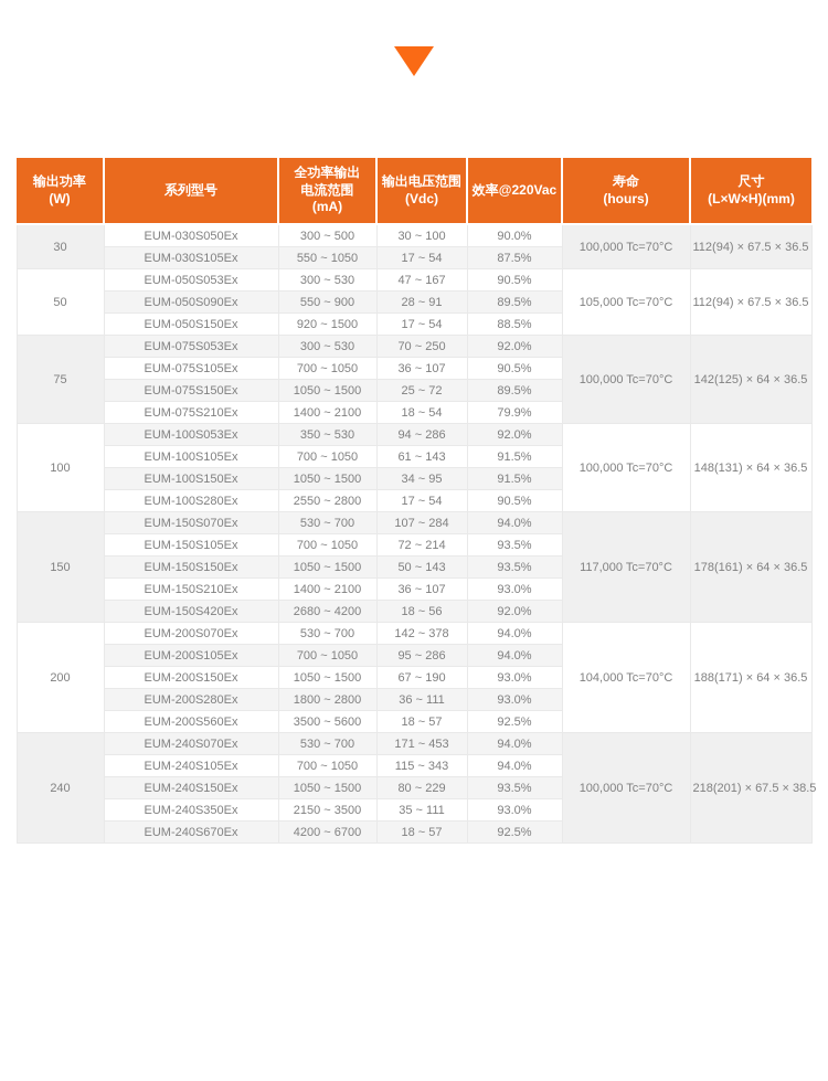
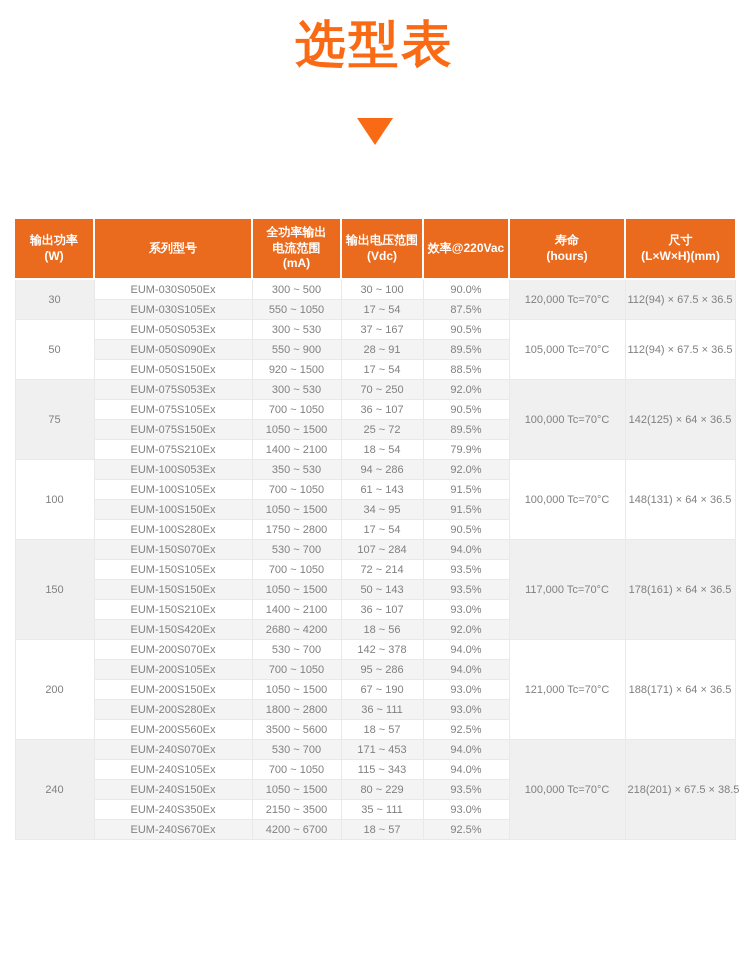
+ 选型表
  输出功率(W)	系列型号	全功率输出电流范围(mA)	输出电压范围(Vdc)	效率@220Vac	寿命(hours)	尺寸(L×W×H)(mm)
- 30	EUM-030S050Ex	300 ~ 500	30 ~ 100	90.0%	100,000 Tc=70°C	112(94) × 67.5 × 36.5
+ 30	EUM-030S050Ex	300 ~ 500	30 ~ 100	90.0%	120,000 Tc=70°C	112(94) × 67.5 × 36.5
  EUM-030S105Ex	550 ~ 1050	17 ~ 54	87.5%
- 50	EUM-050S053Ex	300 ~ 530	47 ~ 167	90.5%	105,000 Tc=70°C	112(94) × 67.5 × 36.5
+ 50	EUM-050S053Ex	300 ~ 530	37 ~ 167	90.5%	105,000 Tc=70°C	112(94) × 67.5 × 36.5
  EUM-050S090Ex	550 ~ 900	28 ~ 91	89.5%
  EUM-050S150Ex	920 ~ 1500	17 ~ 54	88.5%
  75	EUM-075S053Ex	300 ~ 530	70 ~ 250	92.0%	100,000 Tc=70°C	142(125) × 64 × 36.5
  EUM-075S105Ex	700 ~ 1050	36 ~ 107	90.5%
  EUM-075S150Ex	1050 ~ 1500	25 ~ 72	89.5%
  EUM-075S210Ex	1400 ~ 2100	18 ~ 54	79.9%
  100	EUM-100S053Ex	350 ~ 530	94 ~ 286	92.0%	100,000 Tc=70°C	148(131) × 64 × 36.5
  EUM-100S105Ex	700 ~ 1050	61 ~ 143	91.5%
  EUM-100S150Ex	1050 ~ 1500	34 ~ 95	91.5%
- EUM-100S280Ex	2550 ~ 2800	17 ~ 54	90.5%
+ EUM-100S280Ex	1750 ~ 2800	17 ~ 54	90.5%
  150	EUM-150S070Ex	530 ~ 700	107 ~ 284	94.0%	117,000 Tc=70°C	178(161) × 64 × 36.5
  EUM-150S105Ex	700 ~ 1050	72 ~ 214	93.5%
  EUM-150S150Ex	1050 ~ 1500	50 ~ 143	93.5%
  EUM-150S210Ex	1400 ~ 2100	36 ~ 107	93.0%
  EUM-150S420Ex	2680 ~ 4200	18 ~ 56	92.0%
- 200	EUM-200S070Ex	530 ~ 700	142 ~ 378	94.0%	104,000 Tc=70°C	188(171) × 64 × 36.5
+ 200	EUM-200S070Ex	530 ~ 700	142 ~ 378	94.0%	121,000 Tc=70°C	188(171) × 64 × 36.5
  EUM-200S105Ex	700 ~ 1050	95 ~ 286	94.0%
  EUM-200S150Ex	1050 ~ 1500	67 ~ 190	93.0%
  EUM-200S280Ex	1800 ~ 2800	36 ~ 111	93.0%
  EUM-200S560Ex	3500 ~ 5600	18 ~ 57	92.5%
  240	EUM-240S070Ex	530 ~ 700	171 ~ 453	94.0%	100,000 Tc=70°C	218(201) × 67.5 × 38.5
  EUM-240S105Ex	700 ~ 1050	115 ~ 343	94.0%
  EUM-240S150Ex	1050 ~ 1500	80 ~ 229	93.5%
  EUM-240S350Ex	2150 ~ 3500	35 ~ 111	93.0%
  EUM-240S670Ex	4200 ~ 6700	18 ~ 57	92.5%
